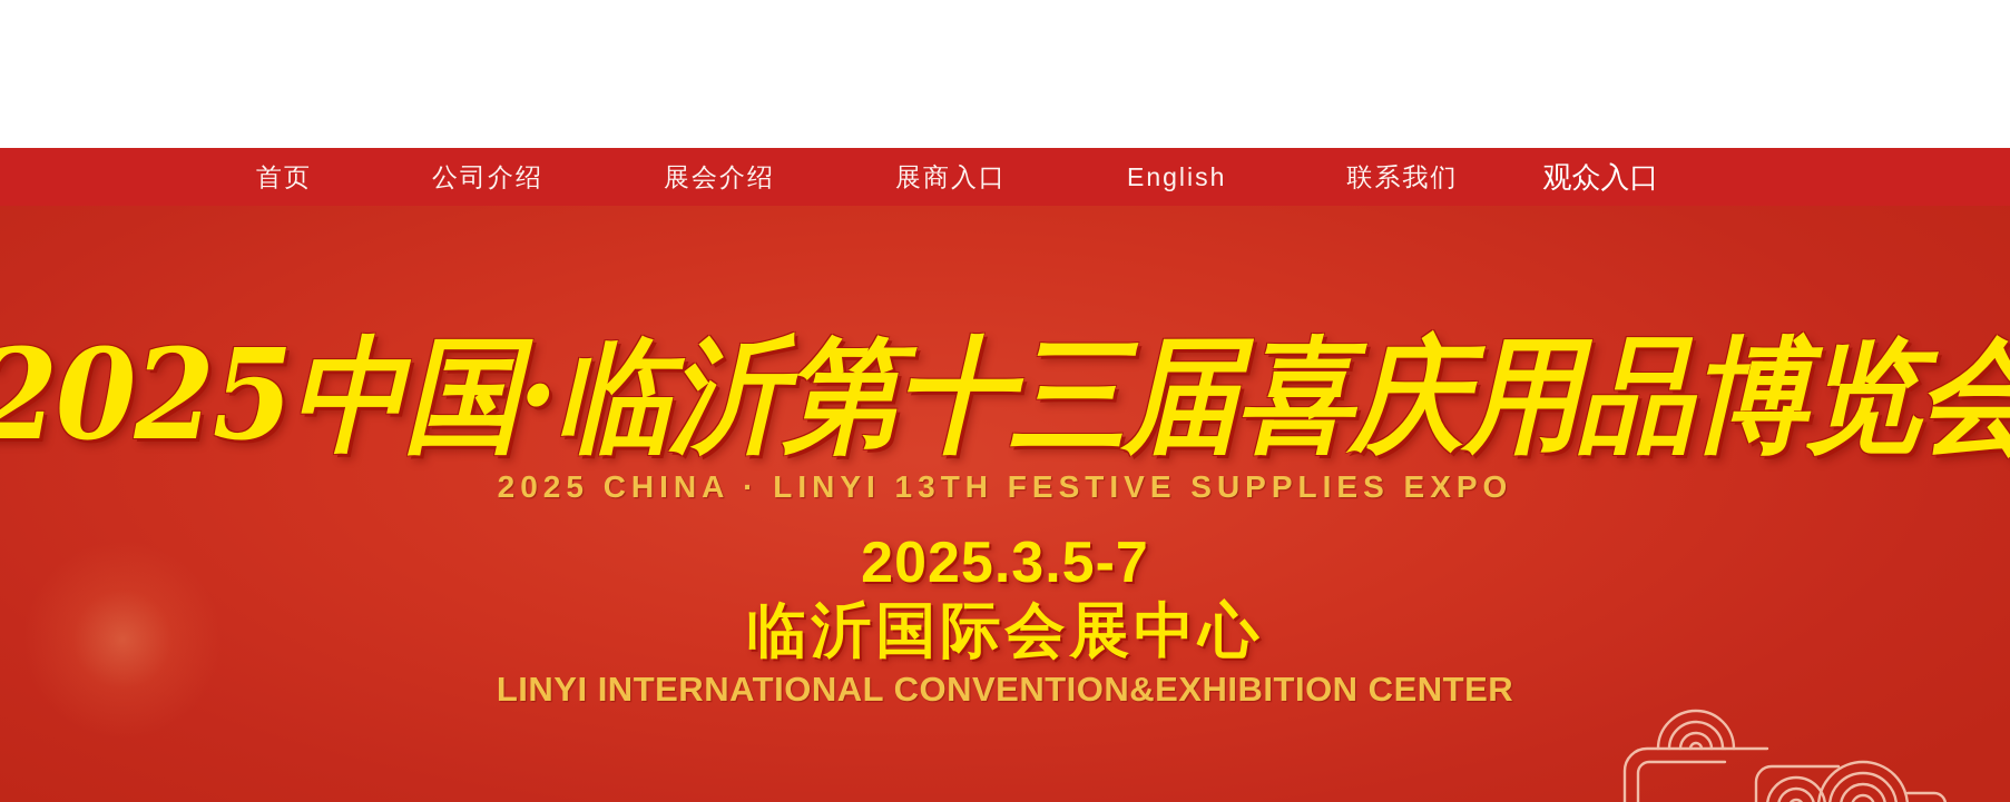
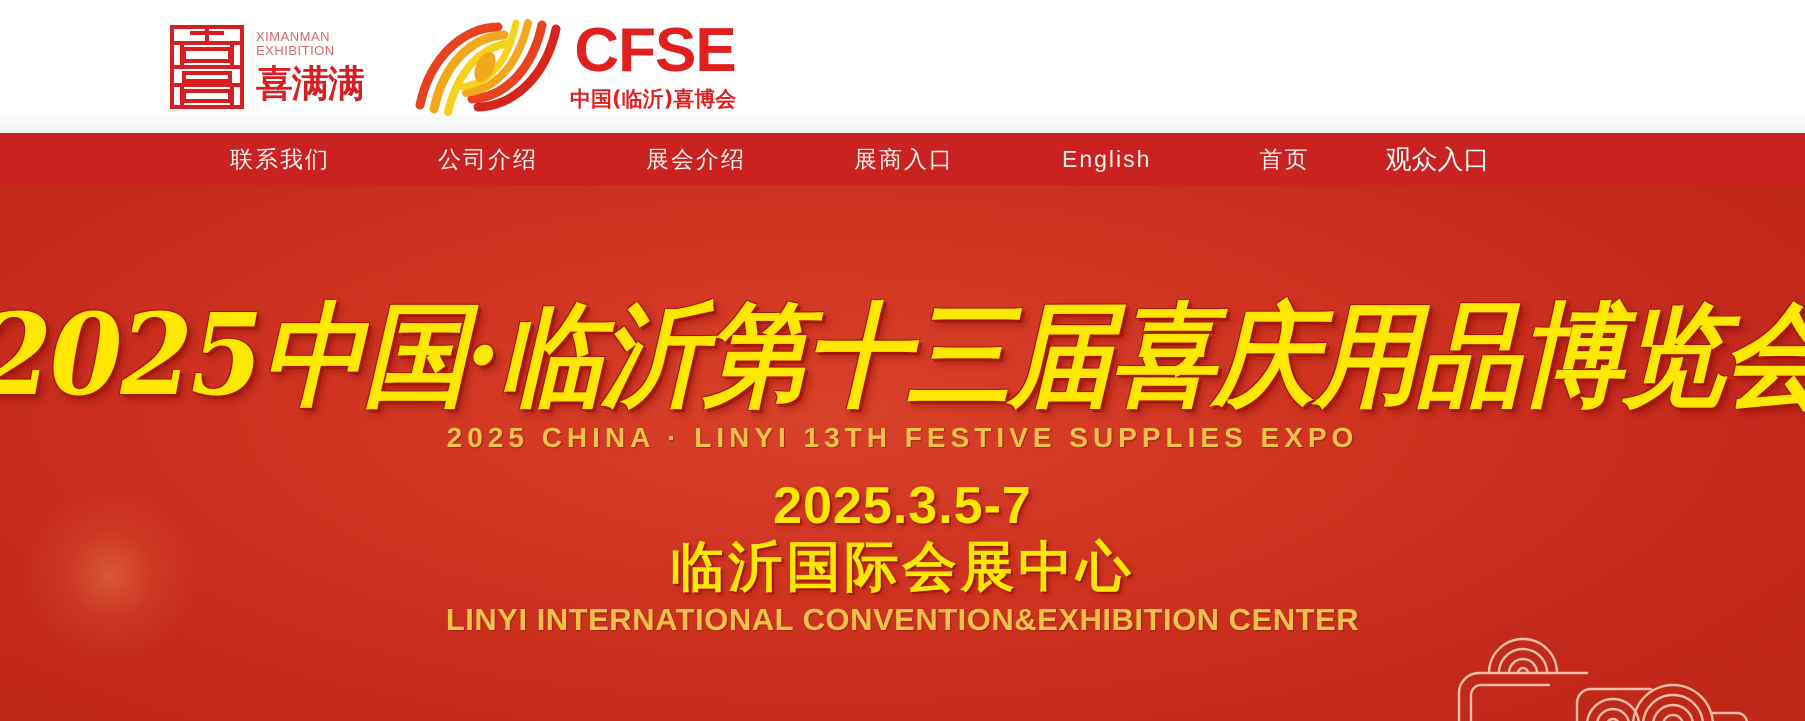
+ XIMANMAN
+ EXHIBITION
+ 喜满满
+ CFSE
+ 中国(临沂)喜博会
- 首页
+ 联系我们
  公司介绍
  展会介绍
  展商入口
  English
- 联系我们
+ 首页
  观众入口
  2025中国·临沂第十三届喜庆用品博览会
  2025 CHINA · LINYI 13TH FESTIVE SUPPLIES EXPO
  2025.3.5-7
  临沂国际会展中心
  LINYI INTERNATIONAL CONVENTION&EXHIBITION CENTER
